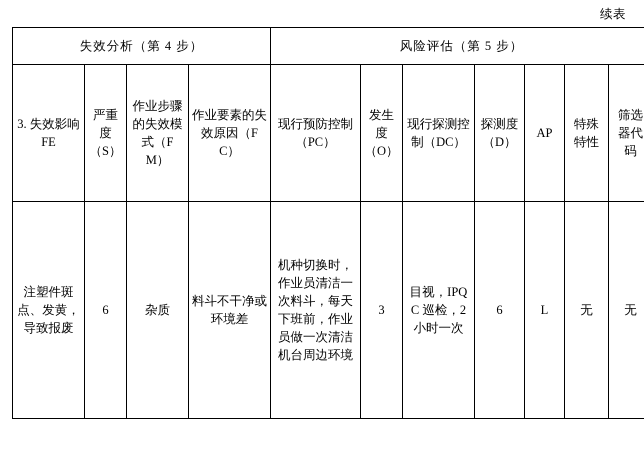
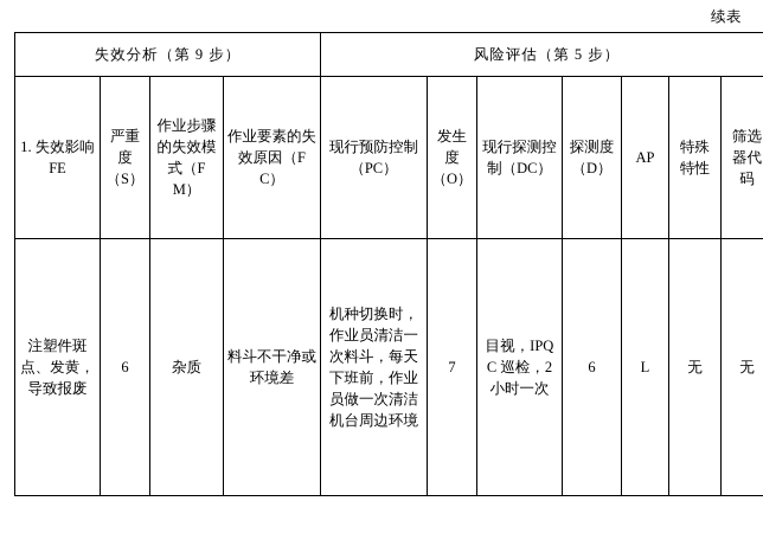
  续表
- 失效分析（第 4 步）	风险评估（第 5 步）
+ 失效分析（第 9 步）	风险评估（第 5 步）
- 3. 失效影响 FE	严重度（S）	作业步骤的失效模式（FM）	作业要素的失效原因（FC）	现行预防控制（PC）	发生度（O）	现行探测控制（DC）	探测度（D）	AP	特殊特性	筛选器代码
+ 1. 失效影响 FE	严重度（S）	作业步骤的失效模式（FM）	作业要素的失效原因（FC）	现行预防控制（PC）	发生度（O）	现行探测控制（DC）	探测度（D）	AP	特殊特性	筛选器代码
- 注塑件斑点、发黄，导致报废	6	杂质	料斗不干净或环境差	机种切换时，作业员清洁一次料斗，每天下班前，作业员做一次清洁机台周边环境	3	目视，IPQC 巡检，2 小时一次	6	L	无	无
+ 注塑件斑点、发黄，导致报废	6	杂质	料斗不干净或环境差	机种切换时，作业员清洁一次料斗，每天下班前，作业员做一次清洁机台周边环境	7	目视，IPQC 巡检，2 小时一次	6	L	无	无
